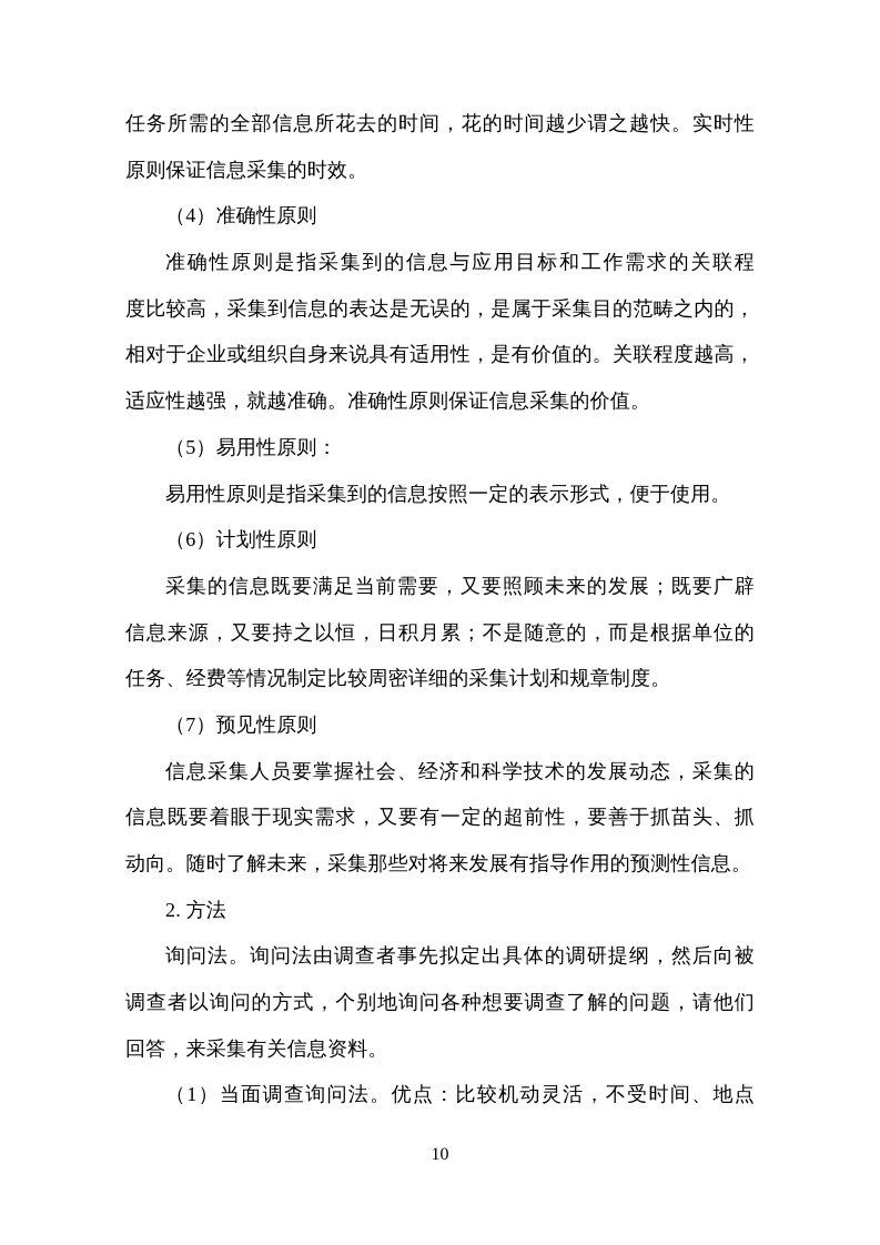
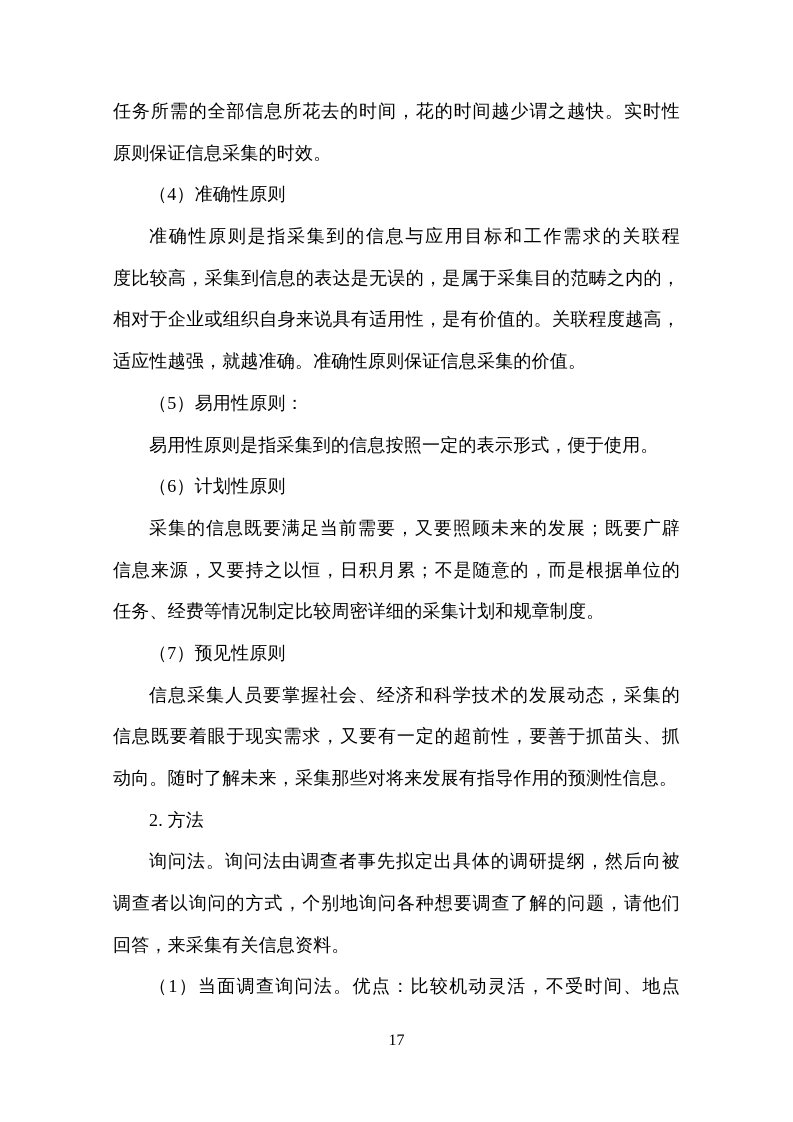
  任务所需的全部信息所花去的时间，花的时间越少谓之越快。实时性
  原则保证信息采集的时效。
  （4）准确性原则
  准确性原则是指采集到的信息与应用目标和工作需求的关联程
  度比较高，采集到信息的表达是无误的，是属于采集目的范畴之内的，
  相对于企业或组织自身来说具有适用性，是有价值的。关联程度越高，
  适应性越强，就越准确。准确性原则保证信息采集的价值。
  （5）易用性原则：
  易用性原则是指采集到的信息按照一定的表示形式，便于使用。
  （6）计划性原则
  采集的信息既要满足当前需要，又要照顾未来的发展；既要广辟
  信息来源，又要持之以恒，日积月累；不是随意的，而是根据单位的
  任务、经费等情况制定比较周密详细的采集计划和规章制度。
  （7）预见性原则
  信息采集人员要掌握社会、经济和科学技术的发展动态，采集的
  信息既要着眼于现实需求，又要有一定的超前性，要善于抓苗头、抓
  动向。随时了解未来，采集那些对将来发展有指导作用的预测性信息。
  2. 方法
  询问法。询问法由调查者事先拟定出具体的调研提纲，然后向被
  调查者以询问的方式，个别地询问各种想要调查了解的问题，请他们
  回答，来采集有关信息资料。
  （1）当面调查询问法。优点：比较机动灵活，不受时间、地点
- 10
+ 17
